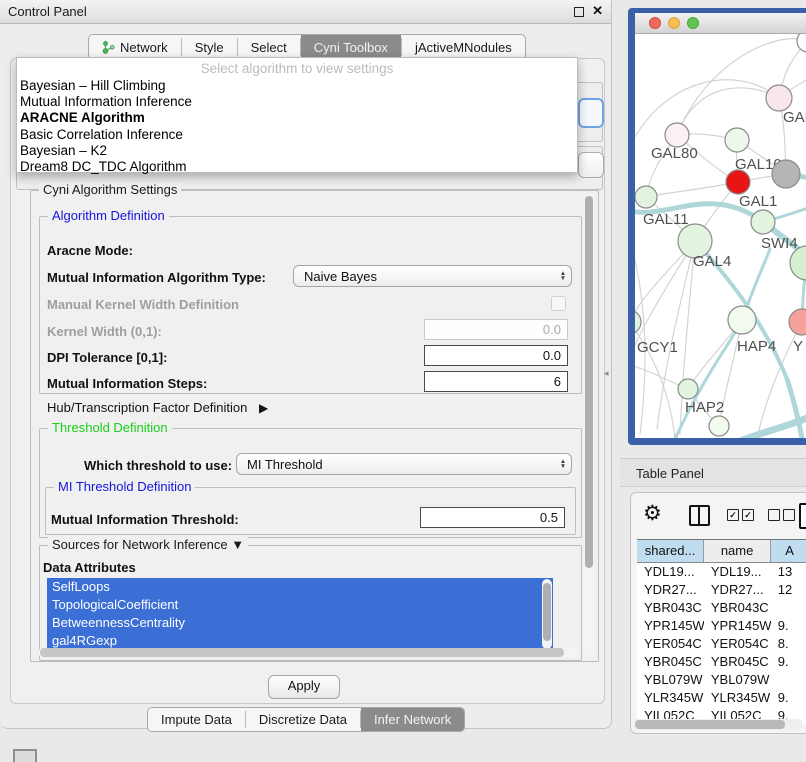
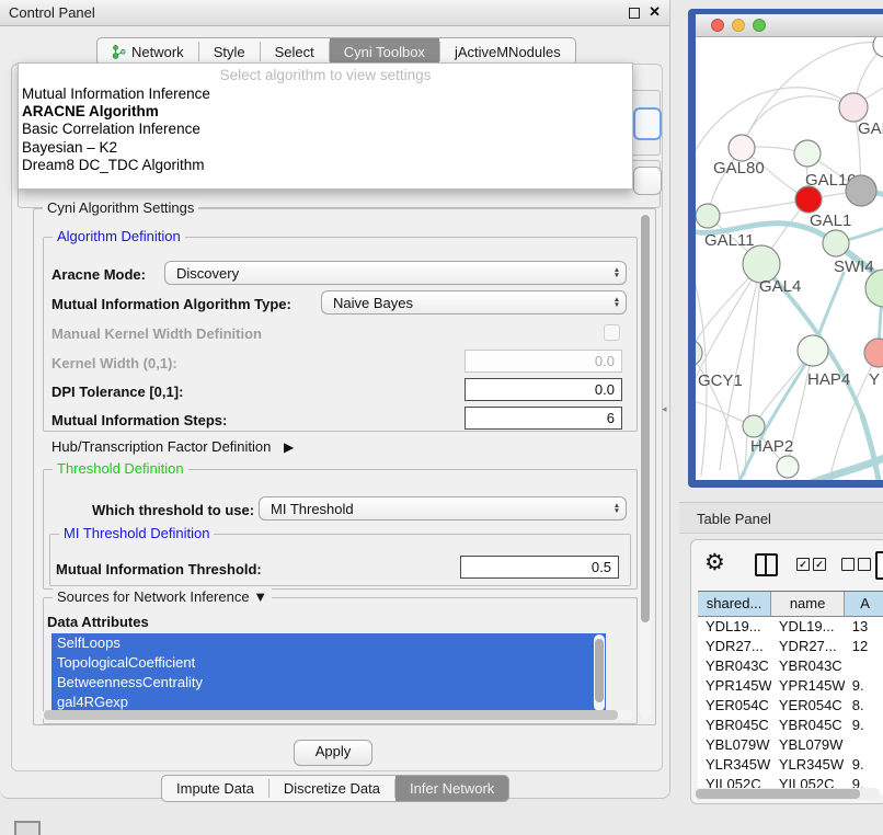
  Control Panel
  ✕
  Network
  Style
  Select
  Cyni Toolbox
  jActiveMNodules
  Select algorithm to view settings
- Bayesian – Hill Climbing
  Mutual Information Inference
  ARACNE Algorithm
  Basic Correlation Inference
  Bayesian – K2
  Dream8 DC_TDC Algorithm
  Cyni Algorithm Settings
  Algorithm Definition
  Aracne Mode:
+ Discovery
  Mutual Information Algorithm Type:
  Naive Bayes
  Manual Kernel Width Definition
  Kernel Width (0,1):
  0.0
  DPI Tolerance [0,1]:
  0.0
  Mutual Information Steps:
  6
  Hub/Transcription Factor Definition ▶
  Threshold Definition
  Which threshold to use:
  MI Threshold
  MI Threshold Definition
  Mutual Information Threshold:
  0.5
  Sources for Network Inference ▼
  Data Attributes
  SelfLoops
  TopologicalCoefficient
  BetweennessCentrality
  gal4RGexp
  Apply
  Impute Data
  Discretize Data
  Infer Network
  ◂
  GAL80
  GAL1
  GAL1
  GAL11
  SWI4
  GAL4
  GCY1
  HAP4
  Y
  HAP2
  Table Panel
  ⚙
  ✓
  ✓
  shared...
  name
  A
  YDL19...
  YDL19...
  13
  YDR27...
  YDR27...
  12
  YBR043C
  YBR043C
  YPR145W
  YPR145W
  9.
  YER054C
  YER054C
  8.
  YBR045C
  YBR045C
  9.
  YBL079W
  YBL079W
  YLR345W
  YLR345W
  9.
  YIL052C
  YIL052C
  9.
